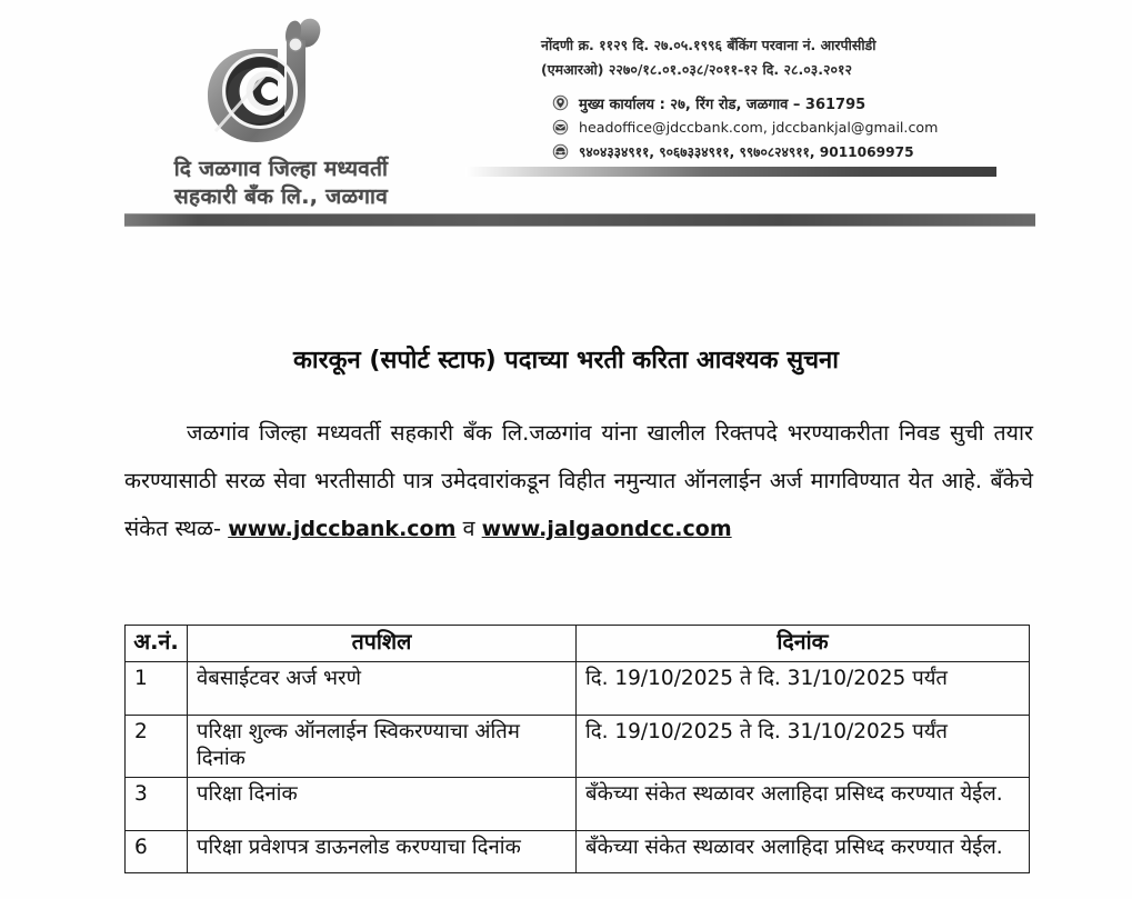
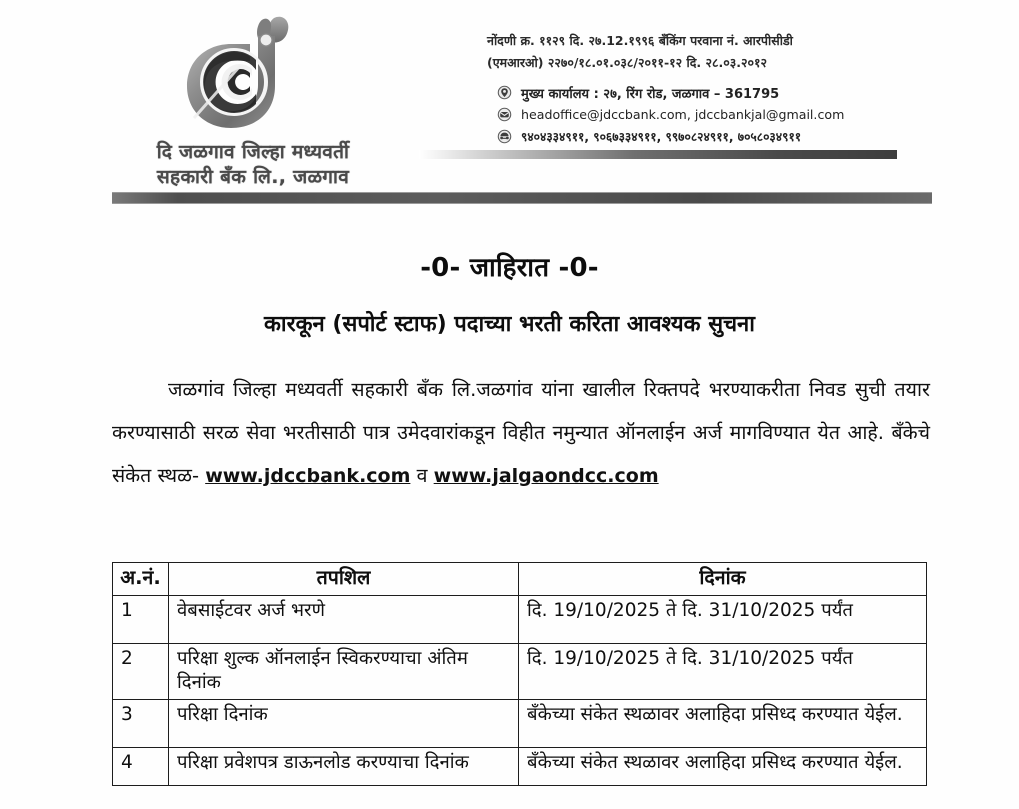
  दि जळगाव जिल्हा मध्यवर्ती
  सहकारी बँक लि., जळगाव
- नोंदणी क्र. ११२९ दि. २७.०५.१९९६ बँकिंग परवाना नं. आरपीसीडी
+ नोंदणी क्र. ११२९ दि. २७.12.१९९६ बँकिंग परवाना नं. आरपीसीडी
  (एमआरओ) २२७०/१८.०१.०३८/२०११-१२ दि. २८.०३.२०१२
  मुख्य कार्यालय : २७, रिंग रोड, जळगाव – 361795
  headoffice@jdccbank.com, jdccbankjal@gmail.com
- ९४०४३३४९११, ९०६७३३४९११, ९९७०८२४९११, 9011069975
+ ९४०४३३४९११, ९०६७३३४९११, ९९७०८२४९११, ७०५८०३४९११
+ -0- जाहिरात -0-
  कारकून (सपोर्ट स्टाफ) पदाच्या भरती करिता आवश्यक सुचना
  जळगांव जिल्हा मध्यवर्ती सहकारी बँक लि.जळगांव यांना खालील रिक्तपदे भरण्याकरीता निवड सुची तयार करण्यासाठी सरळ सेवा भरतीसाठी पात्र उमेदवारांकडून विहीत नमुन्यात ऑनलाईन अर्ज मागविण्यात येत आहे. बँकेचे संकेत स्थळ- www.jdccbank.com व www.jalgaondcc.com
  अ.नं.	तपशिल	दिनांक
  1	वेबसाईटवर अर्ज भरणे	दि. 19/10/2025 ते दि. 31/10/2025 पर्यंत
  2	परिक्षा शुल्क ऑनलाईन स्विकरण्याचा अंतिम दिनांक	दि. 19/10/2025 ते दि. 31/10/2025 पर्यंत
  3	परिक्षा दिनांक	बँकेच्या संकेत स्थळावर अलाहिदा प्रसिध्द करण्यात येईल.
- 6	परिक्षा प्रवेशपत्र डाऊनलोड करण्याचा दिनांक	बँकेच्या संकेत स्थळावर अलाहिदा प्रसिध्द करण्यात येईल.
+ 4	परिक्षा प्रवेशपत्र डाऊनलोड करण्याचा दिनांक	बँकेच्या संकेत स्थळावर अलाहिदा प्रसिध्द करण्यात येईल.
